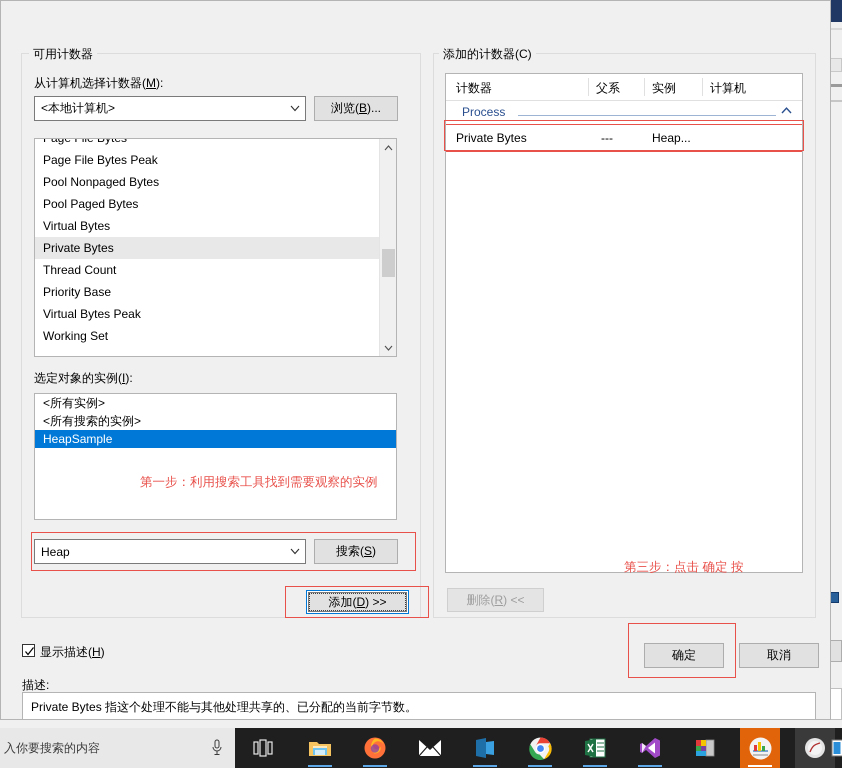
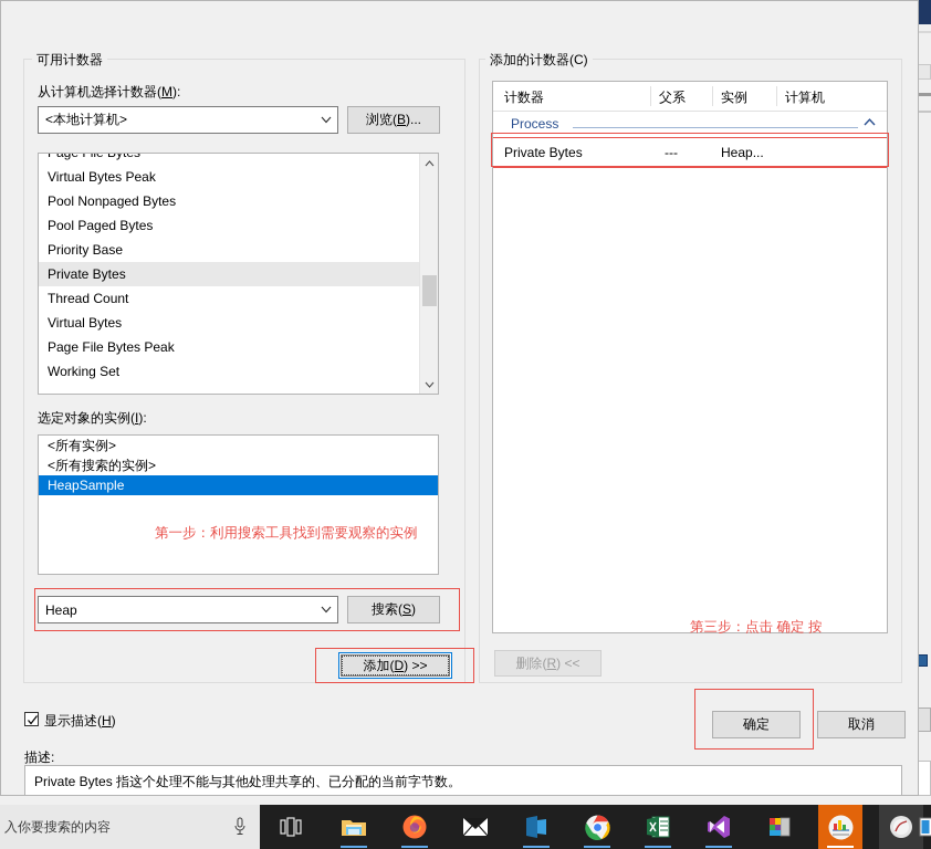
  可用计数器
  从计算机选择计数器(M):
  <本地计算机>
  浏览(B)...
- Page File Bytes Peak
+ Virtual Bytes Peak
  Pool Nonpaged Bytes
  Pool Paged Bytes
- Virtual Bytes
+ Priority Base
  Private Bytes
  Thread Count
- Priority Base
+ Virtual Bytes
- Virtual Bytes Peak
+ Page File Bytes Peak
  Working Set
  选定对象的实例(I):
  <所有实例>
  <所有搜索的实例>
  HeapSample
  第一步：利用搜索工具找到需要观察的实例
  Heap
  搜索(S)
  添加(D) >>
  显示描述(H)
  描述:
  Private Bytes 指这个处理不能与其他处理共享的、已分配的当前字节数。
  添加的计数器(C)
  计数器
  父系
  实例
  计算机
  Process
  Private Bytes
  ---
  Heap...
  第三步：点击 确定 按
  删除(R) <<
  确定
  取消
  入你要搜索的内容
